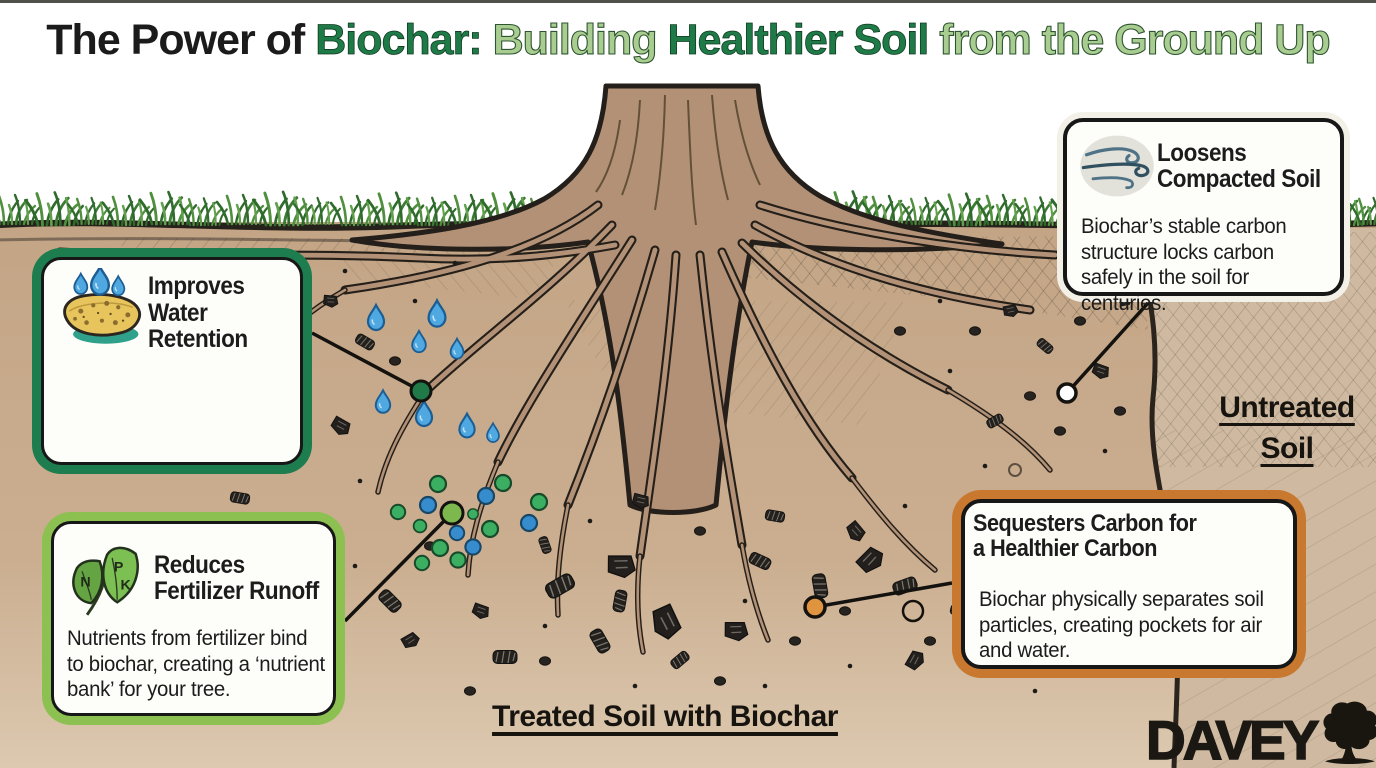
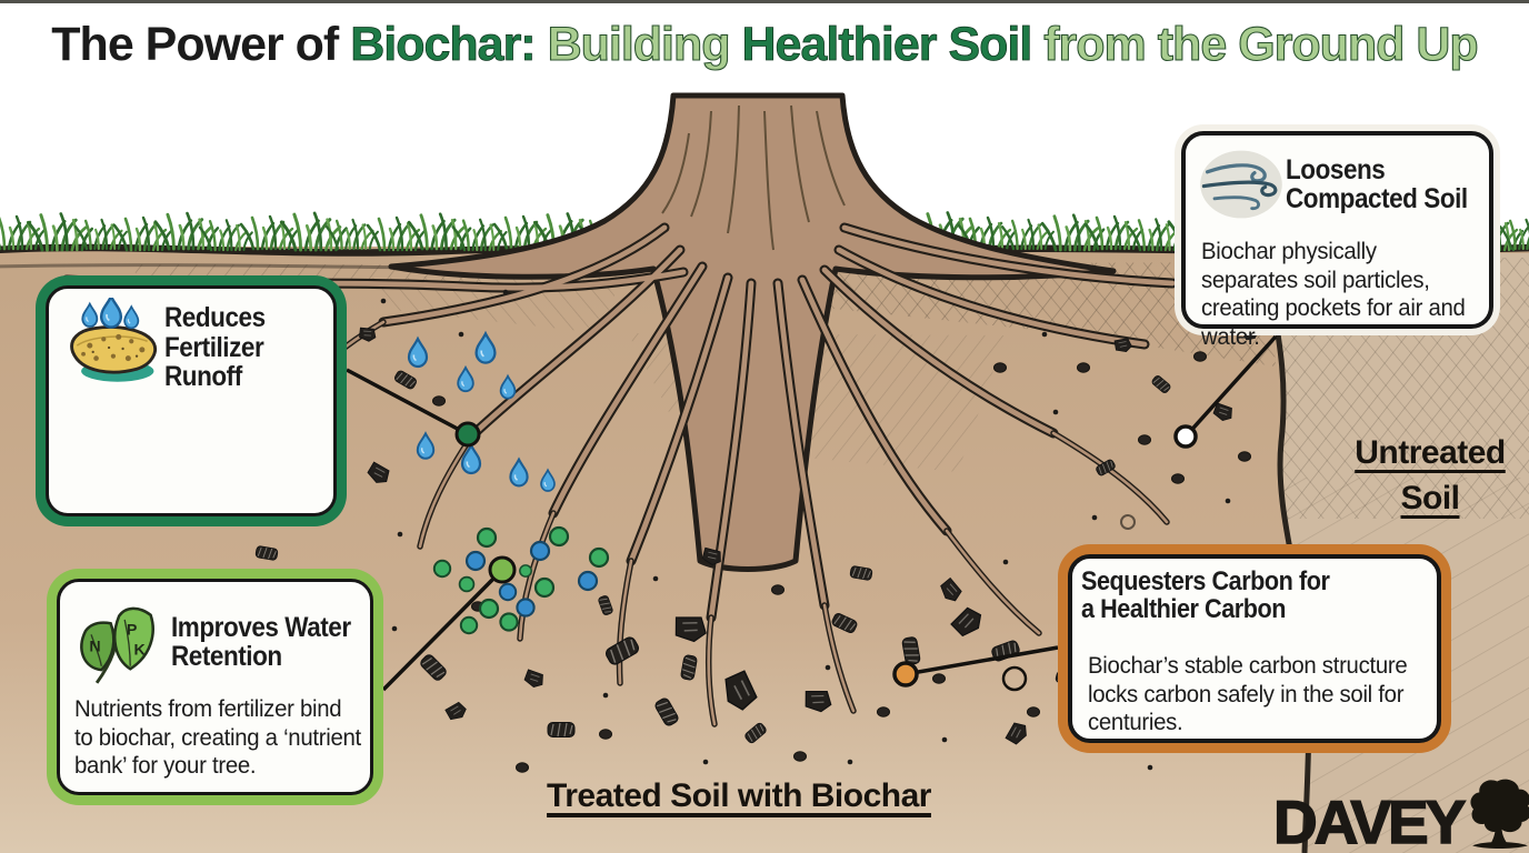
  The Power of Biochar: Building Healthier Soil from the Ground Up
- Improves Water Retention
+ Reduces Fertilizer Runoff
  N
  P
  K
- Reduces Fertilizer Runoff
+ Improves Water Retention
  Nutrients from fertilizer bind to biochar, creating a ‘nutrient bank’ for your tree.
  Loosens Compacted Soil
- Biochar’s stable carbon structure locks carbon safely in the soil for centuries.
+ Biochar physically separates soil particles, creating pockets for air and water.
  Sequesters Carbon for a Healthier Carbon
- Biochar physically separates soil particles, creating pockets for air and water.
+ Biochar’s stable carbon structure locks carbon safely in the soil for centuries.
  Untreated Soil
  Treated Soil with Biochar
  DAVEY
